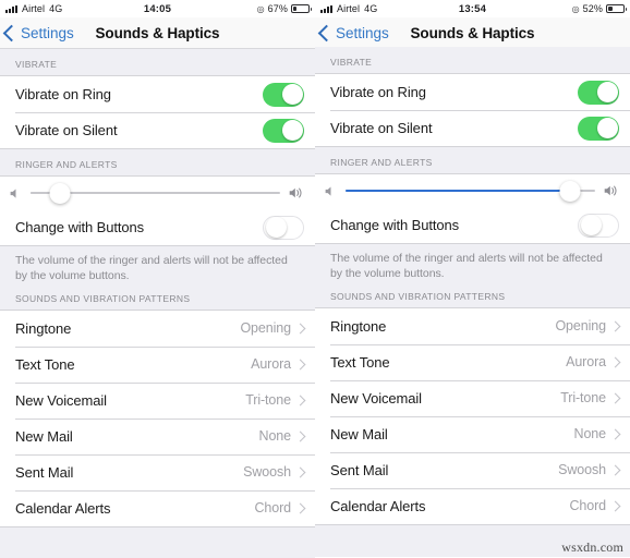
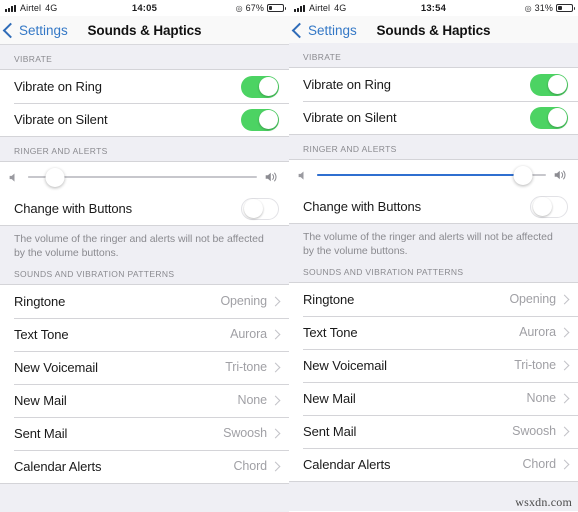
  Airtel
  4G
  14:05
  ◎
  67%
  Settings
  Sounds & Haptics
  VIBRATE
  Vibrate on Ring
  Vibrate on Silent
  RINGER AND ALERTS
  Change with Buttons
  The volume of the ringer and alerts will not be affected by the volume buttons.
  SOUNDS AND VIBRATION PATTERNS
  Ringtone
  Opening
  Text Tone
  Aurora
  New Voicemail
  Tri-tone
  New Mail
  None
  Sent Mail
  Swoosh
  Calendar Alerts
  Chord
  Airtel
  4G
  13:54
  ◎
- 52%
+ 31%
  Settings
  Sounds & Haptics
  VIBRATE
  Vibrate on Ring
  Vibrate on Silent
  RINGER AND ALERTS
  Change with Buttons
  The volume of the ringer and alerts will not be affected by the volume buttons.
  SOUNDS AND VIBRATION PATTERNS
  Ringtone
  Opening
  Text Tone
  Aurora
  New Voicemail
  Tri-tone
  New Mail
  None
  Sent Mail
  Swoosh
  Calendar Alerts
  Chord
  wsxdn.com
